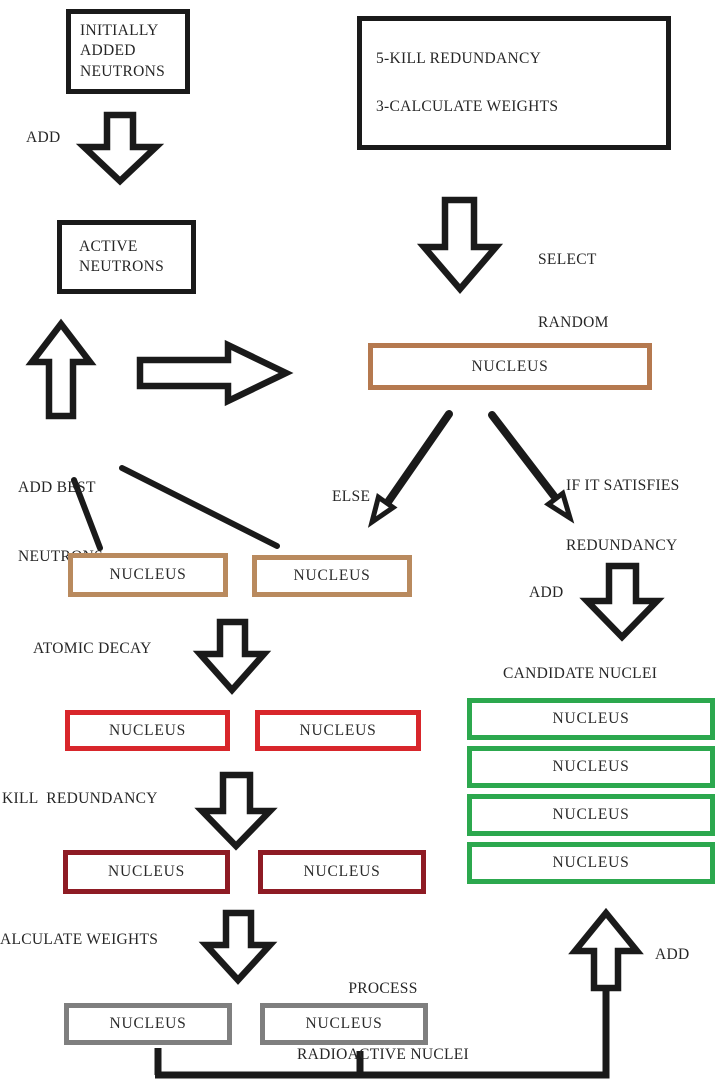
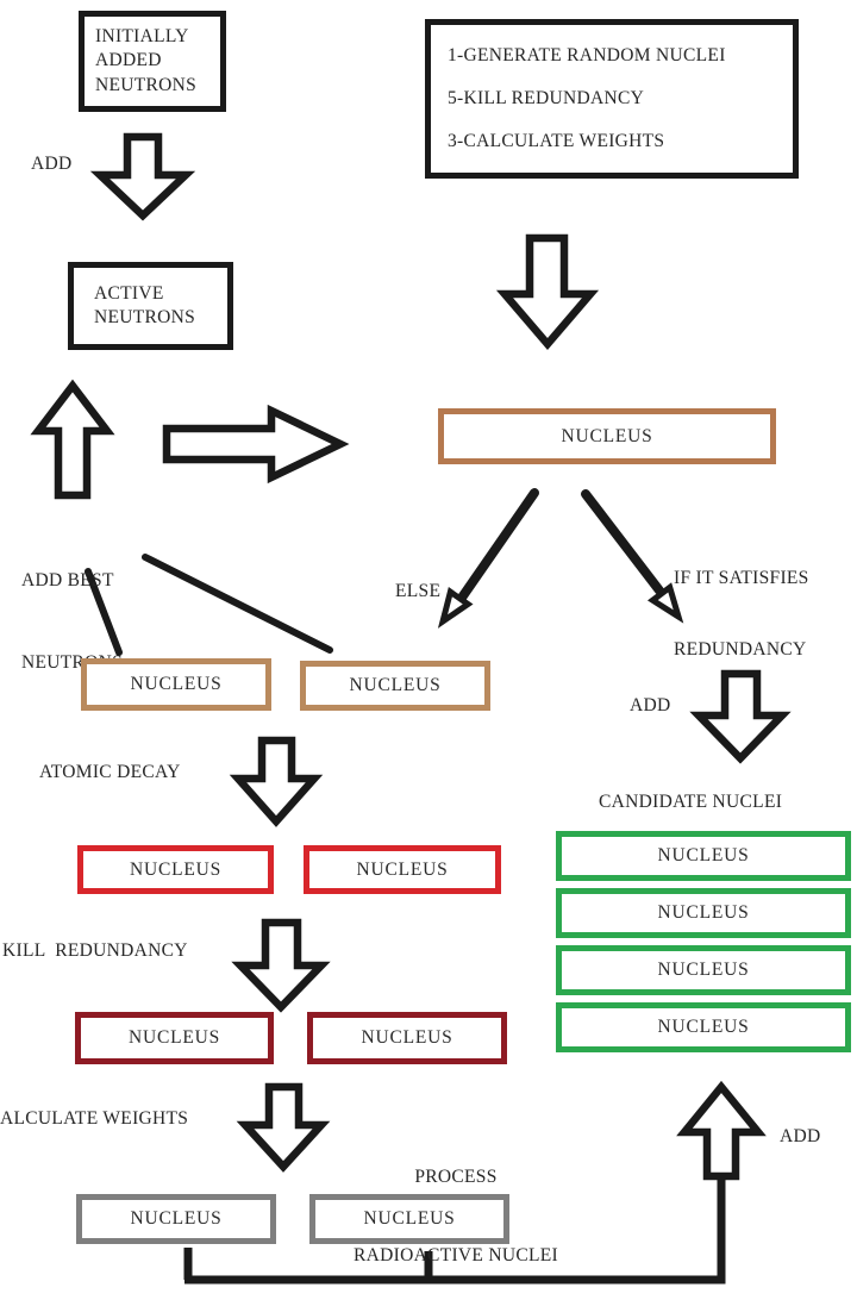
  INITIALLY
  ADDED
  NEUTRONS
  ADD
  ACTIVE
  NEUTRONS
+ 1-GENERATE RANDOM NUCLEI
  5-KILL REDUNDANCY
  3-CALCULATE WEIGHTS
- SELECT
- RANDOM
  ADD BEST
  ELSE
  IF IT SATISFIES
  REDUNDANCY
  NUCLEUS
  NUCLEUS
  NUCLEUS
  ATOMIC DECAY
  NUCLEUS
  NUCLEUS
  KILL REDUNDANCY
  NUCLEUS
  NUCLEUS
  ALCULATE WEIGHTS
  PROCESS
  RADIOACTIVE NUCLEI
  NUCLEUS
  NUCLEUS
  ADD
  CANDIDATE NUCLEI
  NUCLEUS
  NUCLEUS
  NUCLEUS
  NUCLEUS
  ADD
